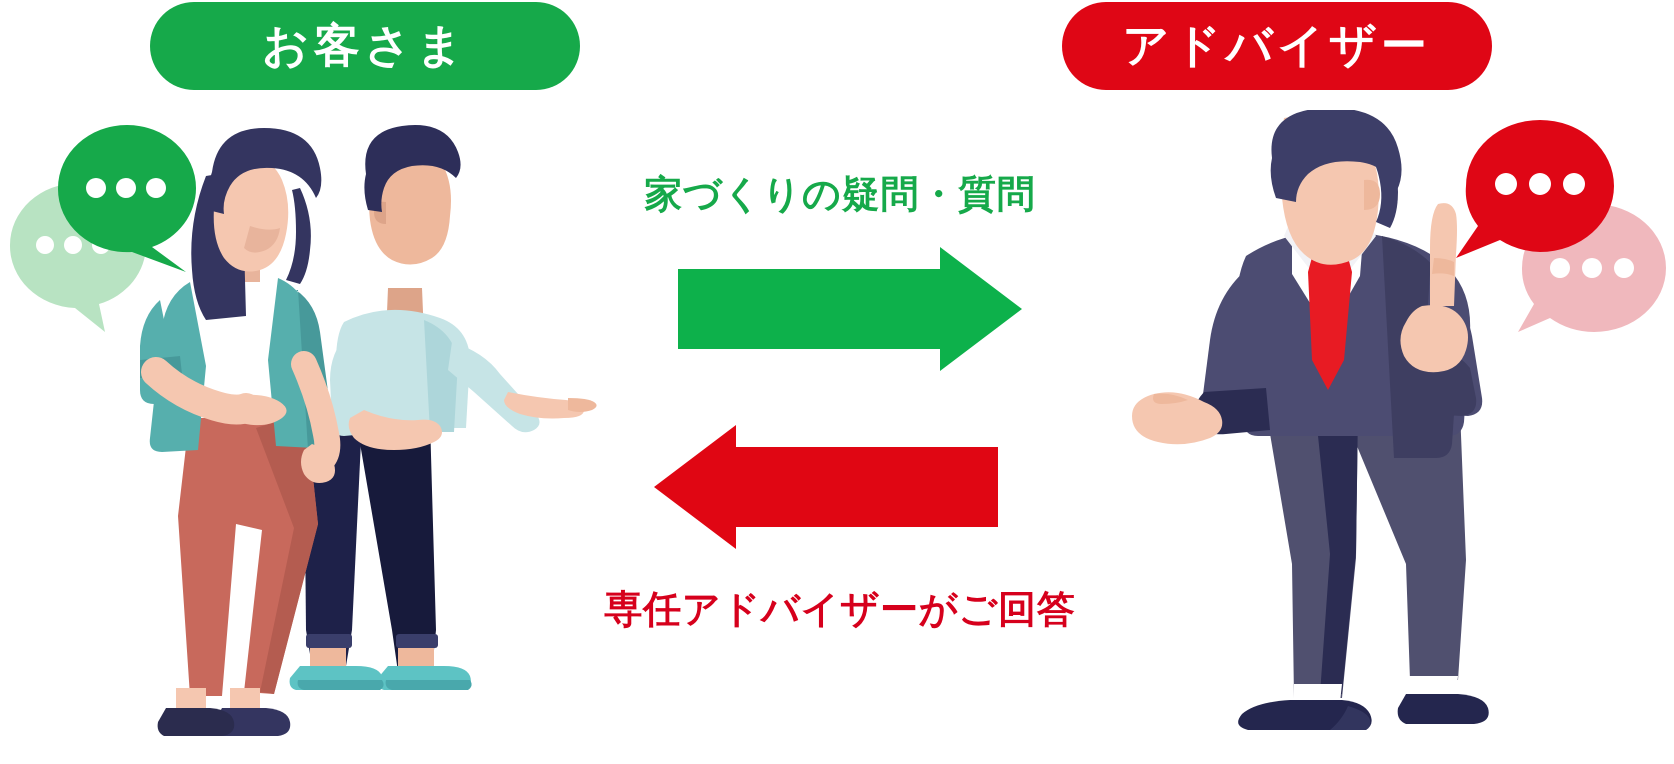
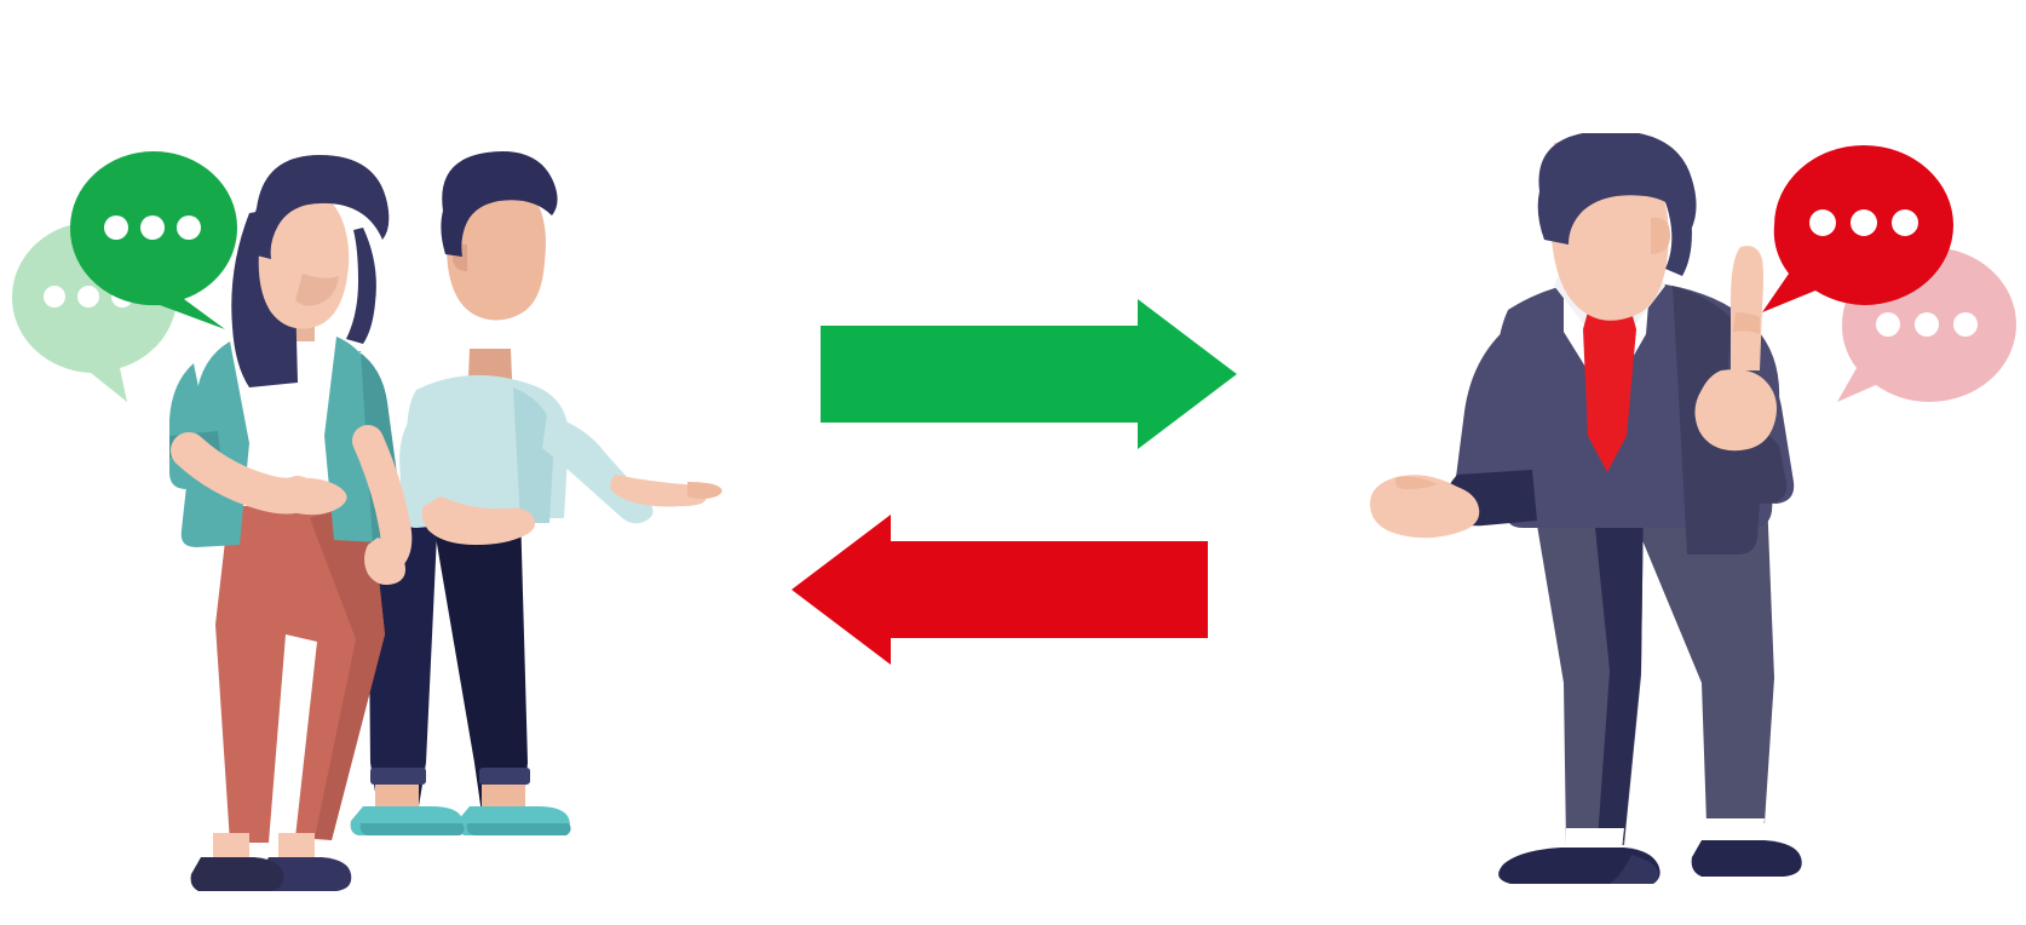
- お客さま
- アドバイザー
- 家づくりの疑問・質問
- 専任アドバイザーがご回答
